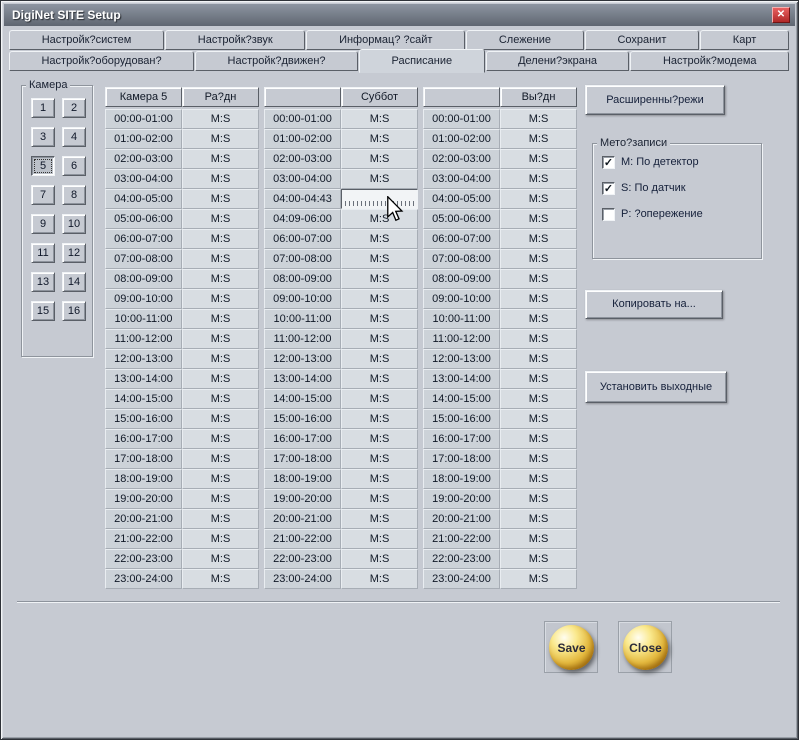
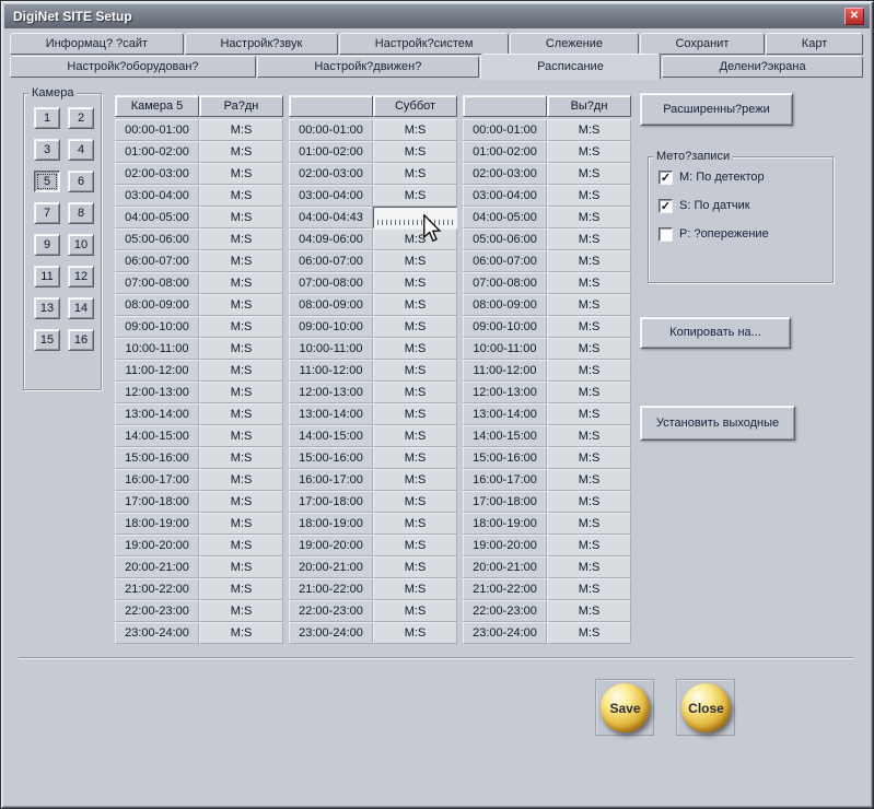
  DigiNet SITE Setup
  ✕
- Настройк?систем
+ Информац? ?сайт
  Настройк?звук
- Информац? ?сайт
+ Настройк?систем
  Слежение
  Сохранит
  Карт
  Настройк?оборудован?
  Настройк?движен?
  Расписание
  Делени?экрана
- Настройк?модема
  Камера
  1
  2
  3
  4
  5
  6
  7
  8
  9
  10
  11
  12
  13
  14
  15
  16
  Камера 5
  00:00-01:00
  01:00-02:00
  02:00-03:00
  03:00-04:00
  04:00-05:00
  05:00-06:00
  06:00-07:00
  07:00-08:00
  08:00-09:00
  09:00-10:00
  10:00-11:00
  11:00-12:00
  12:00-13:00
  13:00-14:00
  14:00-15:00
  15:00-16:00
  16:00-17:00
  17:00-18:00
  18:00-19:00
  19:00-20:00
  20:00-21:00
  21:00-22:00
  22:00-23:00
  23:00-24:00
  Ра?дн
  M:S
  M:S
  M:S
  M:S
  M:S
  M:S
  M:S
  M:S
  M:S
  M:S
  M:S
  M:S
  M:S
  M:S
  M:S
  M:S
  M:S
  M:S
  M:S
  M:S
  M:S
  M:S
  M:S
  M:S
  00:00-01:00
  01:00-02:00
  02:00-03:00
  03:00-04:00
  04:00-04:43
  04:09-06:00
  06:00-07:00
  07:00-08:00
  08:00-09:00
  09:00-10:00
  10:00-11:00
  11:00-12:00
  12:00-13:00
  13:00-14:00
  14:00-15:00
  15:00-16:00
  16:00-17:00
  17:00-18:00
  18:00-19:00
  19:00-20:00
  20:00-21:00
  21:00-22:00
  22:00-23:00
  23:00-24:00
  Суббот
  M:S
  M:S
  M:S
  M:S
  M:S
  M:S
  M:S
  M:S
  M:S
  M:S
  M:S
  M:S
  M:S
  M:S
  M:S
  M:S
  M:S
  M:S
  M:S
  M:S
  M:S
  M:S
  M:S
  00:00-01:00
  01:00-02:00
  02:00-03:00
  03:00-04:00
  04:00-05:00
  05:00-06:00
  06:00-07:00
  07:00-08:00
  08:00-09:00
  09:00-10:00
  10:00-11:00
  11:00-12:00
  12:00-13:00
  13:00-14:00
  14:00-15:00
  15:00-16:00
  16:00-17:00
  17:00-18:00
  18:00-19:00
  19:00-20:00
  20:00-21:00
  21:00-22:00
  22:00-23:00
  23:00-24:00
  Вы?дн
  M:S
  M:S
  M:S
  M:S
  M:S
  M:S
  M:S
  M:S
  M:S
  M:S
  M:S
  M:S
  M:S
  M:S
  M:S
  M:S
  M:S
  M:S
  M:S
  M:S
  M:S
  M:S
  M:S
  M:S
  Расширенны?режи
  Мето?записи
  ✓
  M: По детектор
  ✓
  S: По датчик
  P: ?опережение
  Копировать на...
  Установить выходные
  Save
  Close
